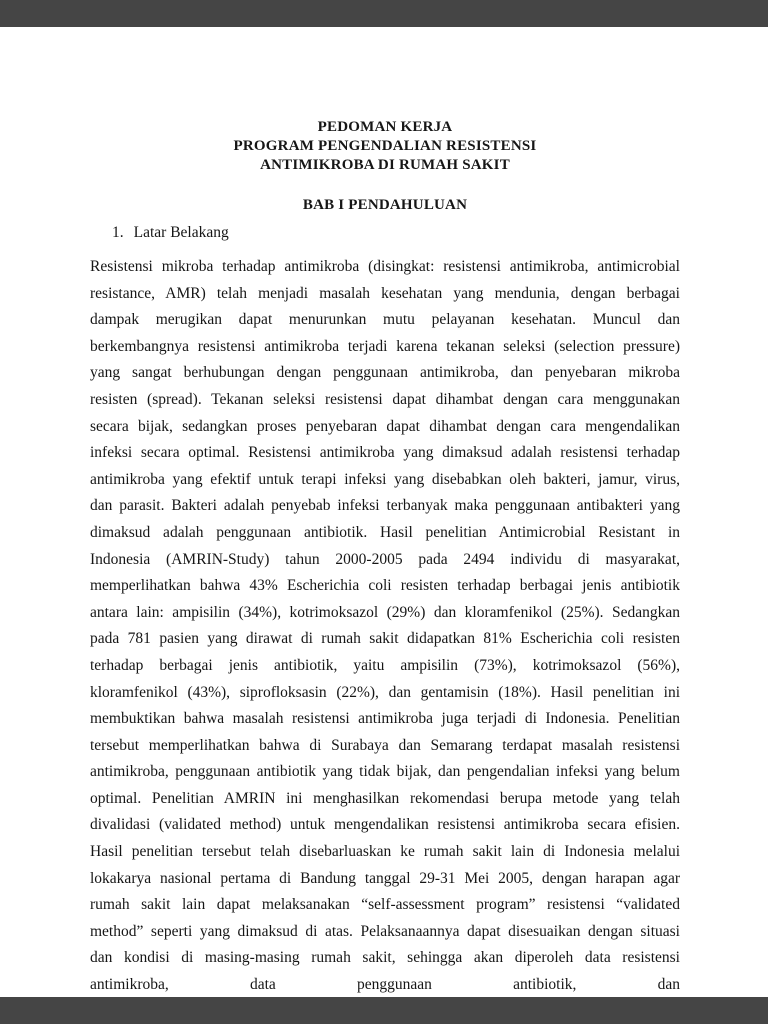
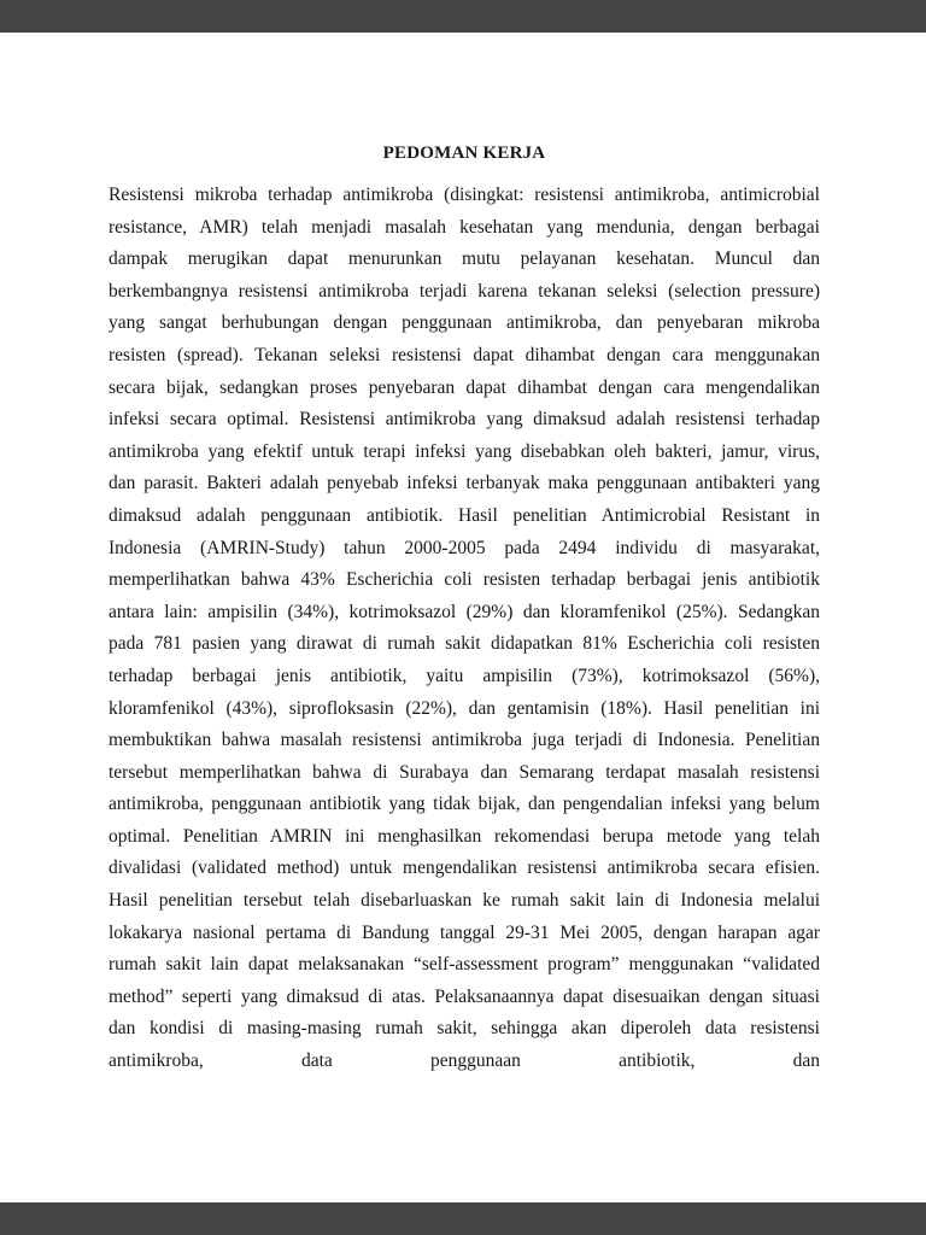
  PEDOMAN KERJA
- PROGRAM PENGENDALIAN RESISTENSI
- ANTIMIKROBA DI RUMAH SAKIT
- BAB I PENDAHULUAN
- 1. Latar Belakang
- Resistensi mikroba terhadap antimikroba (disingkat: resistensi antimikroba, antimicrobial resistance, AMR) telah menjadi masalah kesehatan yang mendunia, dengan berbagai dampak merugikan dapat menurunkan mutu pelayanan kesehatan. Muncul dan berkembangnya resistensi antimikroba terjadi karena tekanan seleksi (selection pressure) yang sangat berhubungan dengan penggunaan antimikroba, dan penyebaran mikroba resisten (spread). Tekanan seleksi resistensi dapat dihambat dengan cara menggunakan secara bijak, sedangkan proses penyebaran dapat dihambat dengan cara mengendalikan infeksi secara optimal. Resistensi antimikroba yang dimaksud adalah resistensi terhadap antimikroba yang efektif untuk terapi infeksi yang disebabkan oleh bakteri, jamur, virus, dan parasit. Bakteri adalah penyebab infeksi terbanyak maka penggunaan antibakteri yang dimaksud adalah penggunaan antibiotik. Hasil penelitian Antimicrobial Resistant in Indonesia (AMRIN-Study) tahun 2000-2005 pada 2494 individu di masyarakat, memperlihatkan bahwa 43% Escherichia coli resisten terhadap berbagai jenis antibiotik antara lain: ampisilin (34%), kotrimoksazol (29%) dan kloramfenikol (25%). Sedangkan pada 781 pasien yang dirawat di rumah sakit didapatkan 81% Escherichia coli resisten terhadap berbagai jenis antibiotik, yaitu ampisilin (73%), kotrimoksazol (56%), kloramfenikol (43%), siprofloksasin (22%), dan gentamisin (18%). Hasil penelitian ini membuktikan bahwa masalah resistensi antimikroba juga terjadi di Indonesia. Penelitian tersebut memperlihatkan bahwa di Surabaya dan Semarang terdapat masalah resistensi antimikroba, penggunaan antibiotik yang tidak bijak, dan pengendalian infeksi yang belum optimal. Penelitian AMRIN ini menghasilkan rekomendasi berupa metode yang telah divalidasi (validated method) untuk mengendalikan resistensi antimikroba secara efisien. Hasil penelitian tersebut telah disebarluaskan ke rumah sakit lain di Indonesia melalui lokakarya nasional pertama di Bandung tanggal 29-31 Mei 2005, dengan harapan agar rumah sakit lain dapat melaksanakan “self-assessment program” resistensi “validated method” seperti yang dimaksud di atas. Pelaksanaannya dapat disesuaikan dengan situasi dan kondisi di masing-masing rumah sakit, sehingga akan diperoleh data resistensi antimikroba, data penggunaan antibiotik, dan
+ Resistensi mikroba terhadap antimikroba (disingkat: resistensi antimikroba, antimicrobial resistance, AMR) telah menjadi masalah kesehatan yang mendunia, dengan berbagai dampak merugikan dapat menurunkan mutu pelayanan kesehatan. Muncul dan berkembangnya resistensi antimikroba terjadi karena tekanan seleksi (selection pressure) yang sangat berhubungan dengan penggunaan antimikroba, dan penyebaran mikroba resisten (spread). Tekanan seleksi resistensi dapat dihambat dengan cara menggunakan secara bijak, sedangkan proses penyebaran dapat dihambat dengan cara mengendalikan infeksi secara optimal. Resistensi antimikroba yang dimaksud adalah resistensi terhadap antimikroba yang efektif untuk terapi infeksi yang disebabkan oleh bakteri, jamur, virus, dan parasit. Bakteri adalah penyebab infeksi terbanyak maka penggunaan antibakteri yang dimaksud adalah penggunaan antibiotik. Hasil penelitian Antimicrobial Resistant in Indonesia (AMRIN-Study) tahun 2000-2005 pada 2494 individu di masyarakat, memperlihatkan bahwa 43% Escherichia coli resisten terhadap berbagai jenis antibiotik antara lain: ampisilin (34%), kotrimoksazol (29%) dan kloramfenikol (25%). Sedangkan pada 781 pasien yang dirawat di rumah sakit didapatkan 81% Escherichia coli resisten terhadap berbagai jenis antibiotik, yaitu ampisilin (73%), kotrimoksazol (56%), kloramfenikol (43%), siprofloksasin (22%), dan gentamisin (18%). Hasil penelitian ini membuktikan bahwa masalah resistensi antimikroba juga terjadi di Indonesia. Penelitian tersebut memperlihatkan bahwa di Surabaya dan Semarang terdapat masalah resistensi antimikroba, penggunaan antibiotik yang tidak bijak, dan pengendalian infeksi yang belum optimal. Penelitian AMRIN ini menghasilkan rekomendasi berupa metode yang telah divalidasi (validated method) untuk mengendalikan resistensi antimikroba secara efisien. Hasil penelitian tersebut telah disebarluaskan ke rumah sakit lain di Indonesia melalui lokakarya nasional pertama di Bandung tanggal 29-31 Mei 2005, dengan harapan agar rumah sakit lain dapat melaksanakan “self-assessment program” menggunakan “validated method” seperti yang dimaksud di atas. Pelaksanaannya dapat disesuaikan dengan situasi dan kondisi di masing-masing rumah sakit, sehingga akan diperoleh data resistensi antimikroba, data penggunaan antibiotik, dan
